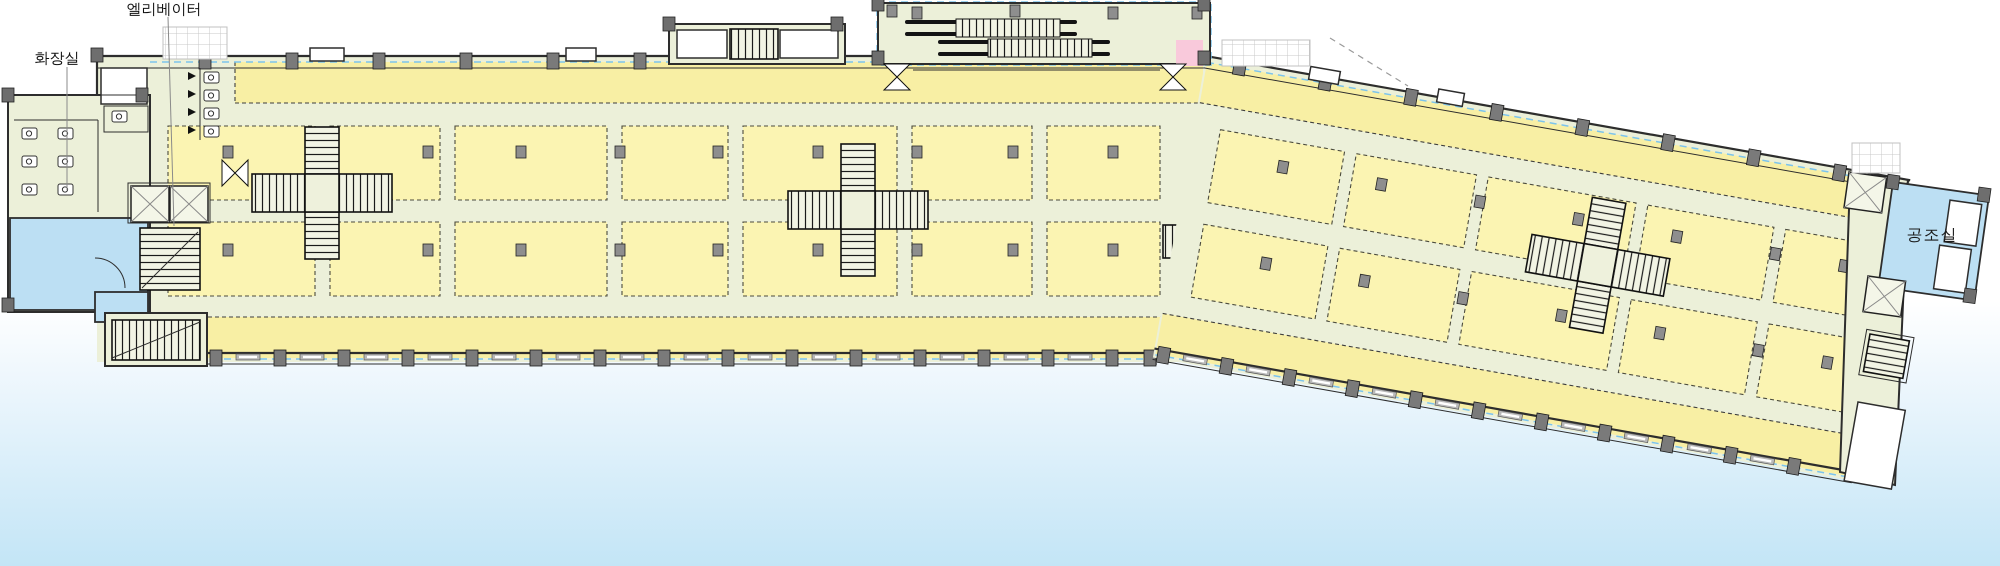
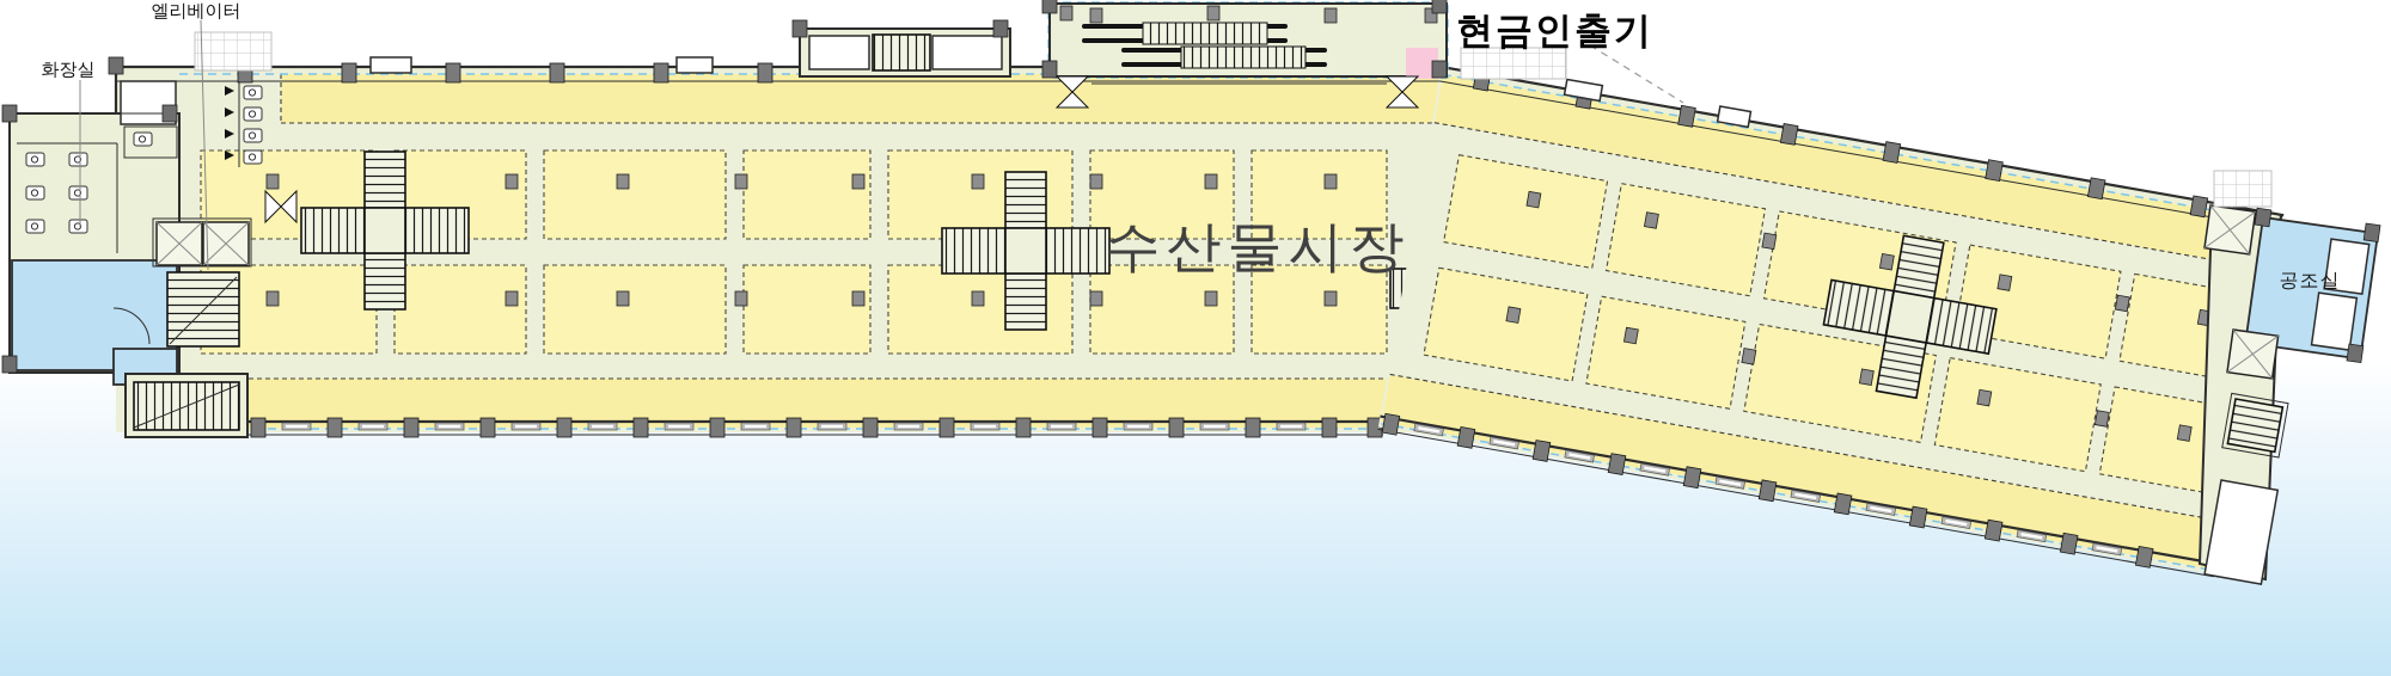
  엘리베이터
  화장실
+ 현금인출기
+ 수산물시장
  공조실
